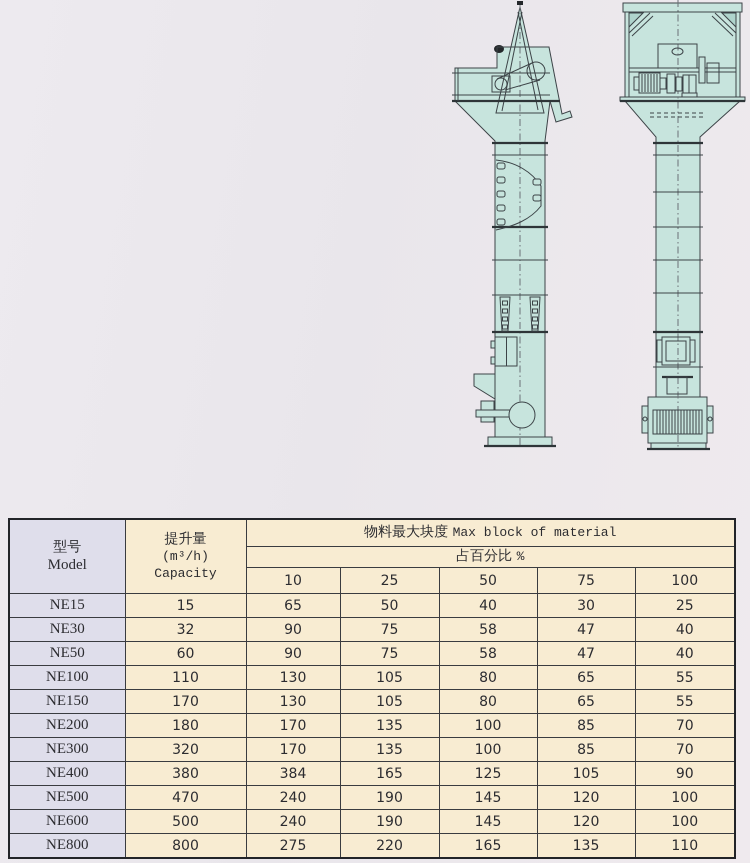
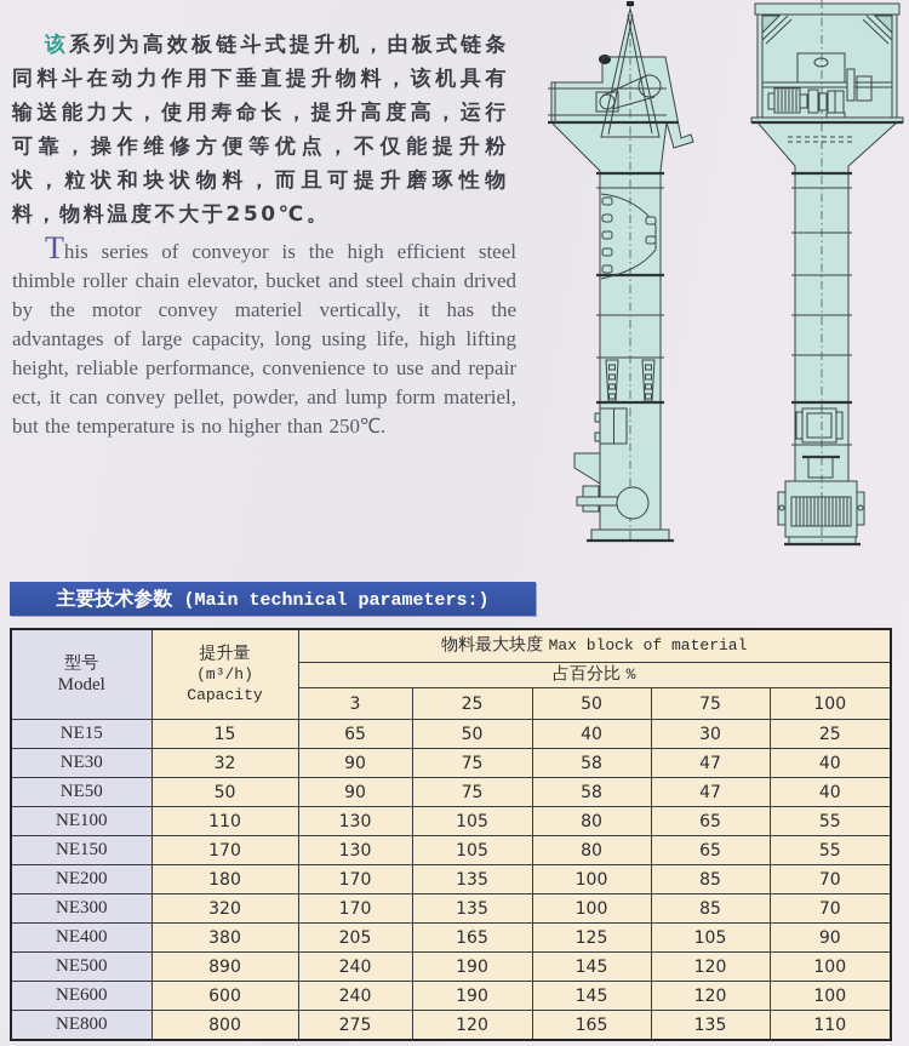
+ 该系列为高效板链斗式提升机，由板式链条同料斗在动力作用下垂直提升物料，该机具有输送能力大，使用寿命长，提升高度高，运行可靠，操作维修方便等优点，不仅能提升粉状，粒状和块状物料，而且可提升磨琢性物料，物料温度不大于250℃。
+ This series of conveyor is the high efficient steel thimble roller chain elevator, bucket and steel chain drived by the motor convey materiel vertically, it has the advantages of large capacity, long using life, high lifting height, reliable performance, convenience to use and repair ect, it can convey pellet, powder, and lump form materiel, but the temperature is no higher than 250℃.
+ 主要技术参数 (Main technical parameters:)
  型号 Model	提升量 (m³/h) Capacity	物料最大块度 Max block of material
  占百分比 %
- 10	25	50	75	100
+ 3	25	50	75	100
  NE15	15	65	50	40	30	25
  NE30	32	90	75	58	47	40
- NE50	60	90	75	58	47	40
+ NE50	50	90	75	58	47	40
  NE100	110	130	105	80	65	55
  NE150	170	130	105	80	65	55
  NE200	180	170	135	100	85	70
  NE300	320	170	135	100	85	70
- NE400	380	384	165	125	105	90
+ NE400	380	205	165	125	105	90
- NE500	470	240	190	145	120	100
+ NE500	890	240	190	145	120	100
- NE600	500	240	190	145	120	100
+ NE600	600	240	190	145	120	100
- NE800	800	275	220	165	135	110
+ NE800	800	275	120	165	135	110
